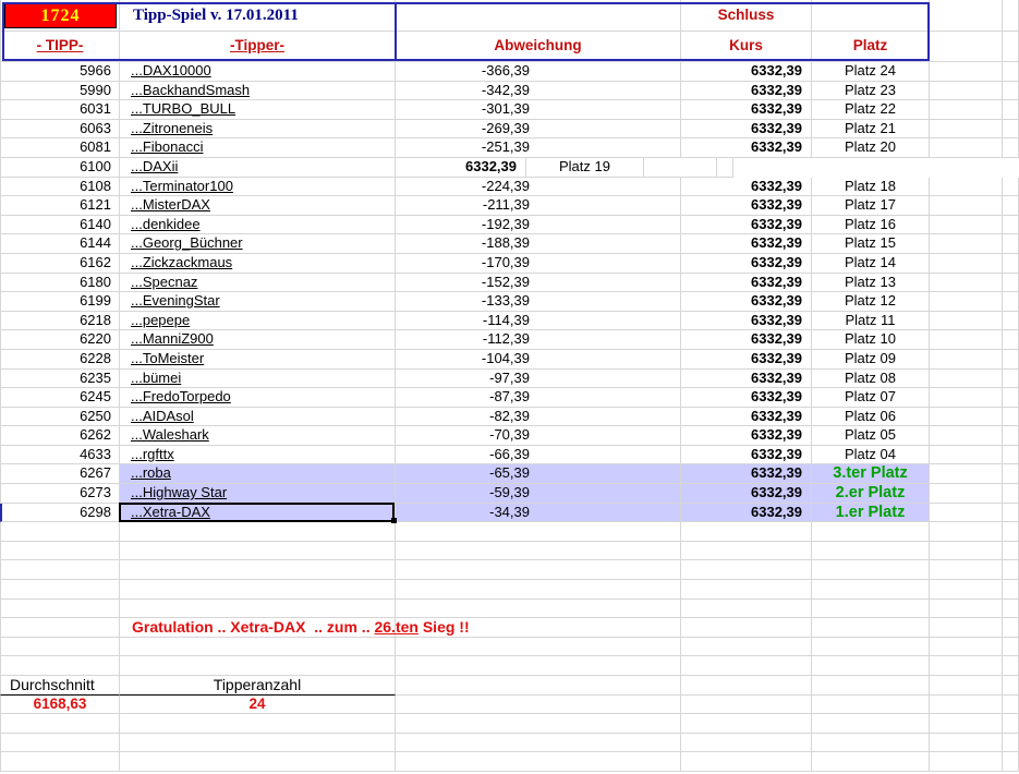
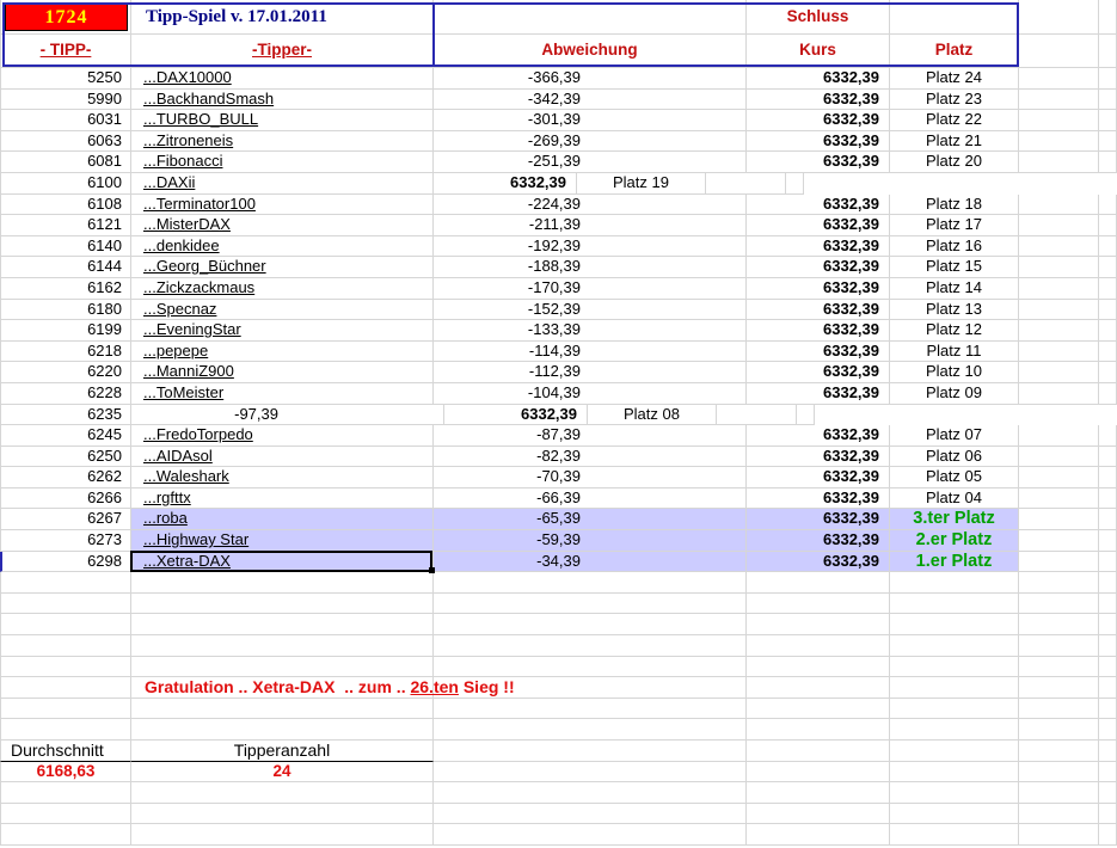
  1724
  Tipp-Spiel v. 17.01.2011
  Schluss
  - TIPP-
  -Tipper-
  Abweichung
  Kurs
  Platz
- 5966
+ 5250
  ...DAX10000
  -366,39
  6332,39
  Platz 24
  5990
  ...BackhandSmash
  -342,39
  6332,39
  Platz 23
  6031
  ...TURBO_BULL
  -301,39
  6332,39
  Platz 22
  6063
  ...Zitroneneis
  -269,39
  6332,39
  Platz 21
  6081
  ...Fibonacci
  -251,39
  6332,39
  Platz 20
  6100
  ...DAXii
  6332,39
  Platz 19
  6108
  ...Terminator100
  -224,39
  6332,39
  Platz 18
  6121
  ...MisterDAX
  -211,39
  6332,39
  Platz 17
  6140
  ...denkidee
  -192,39
  6332,39
  Platz 16
  6144
  ...Georg_Büchner
  -188,39
  6332,39
  Platz 15
  6162
  ...Zickzackmaus
  -170,39
  6332,39
  Platz 14
  6180
  ...Specnaz
  -152,39
  6332,39
  Platz 13
  6199
  ...EveningStar
  -133,39
  6332,39
  Platz 12
  6218
  ...pepepe
  -114,39
  6332,39
  Platz 11
  6220
  ...ManniZ900
  -112,39
  6332,39
  Platz 10
  6228
  ...ToMeister
  -104,39
  6332,39
  Platz 09
  6235
- ...bümei
  -97,39
  6332,39
  Platz 08
  6245
  ...FredoTorpedo
  -87,39
  6332,39
  Platz 07
  6250
  ...AIDAsol
  -82,39
  6332,39
  Platz 06
  6262
  ...Waleshark
  -70,39
  6332,39
  Platz 05
- 4633
+ 6266
  ...rgfttx
  -66,39
  6332,39
  Platz 04
  6267
  ...roba
  -65,39
  6332,39
  3.ter Platz
  6273
  ...Highway Star
  -59,39
  6332,39
  2.er Platz
  6298
  -34,39
  6332,39
  1.er Platz
  Gratulation .. Xetra-DAX .. zum .. 26.ten Sieg !!
  Durchschnitt
  Tipperanzahl
  6168,63
  24
